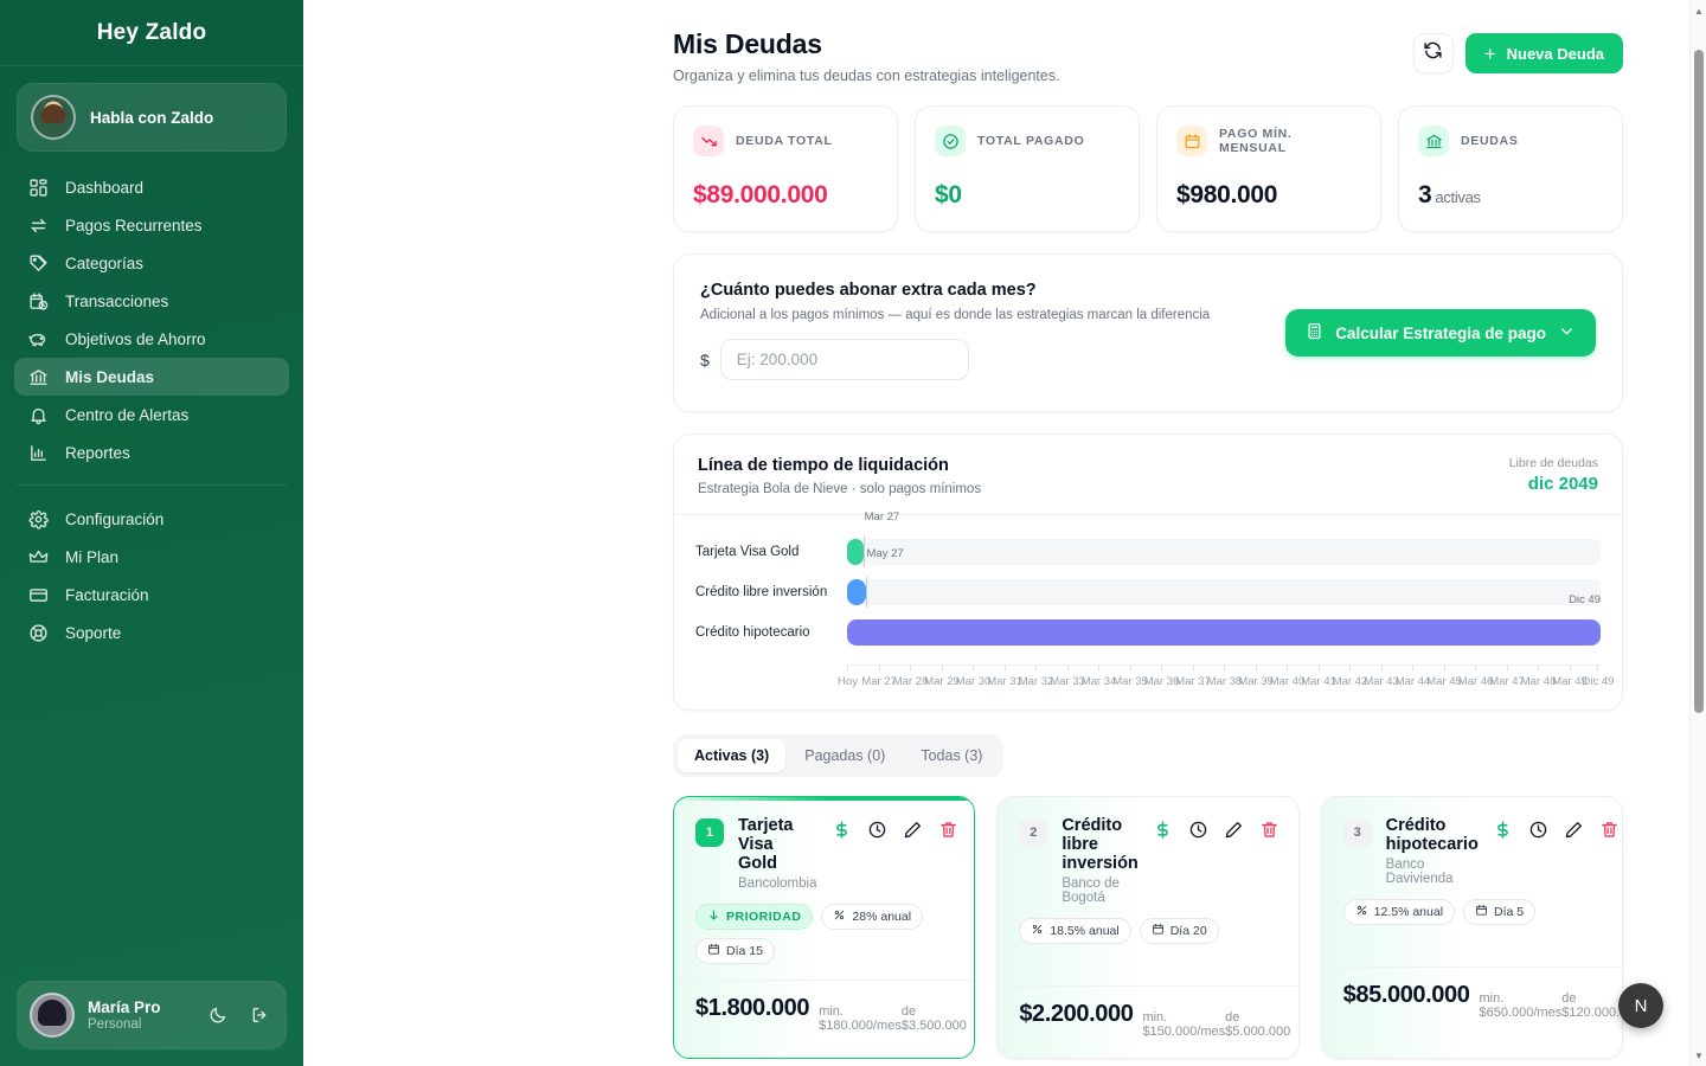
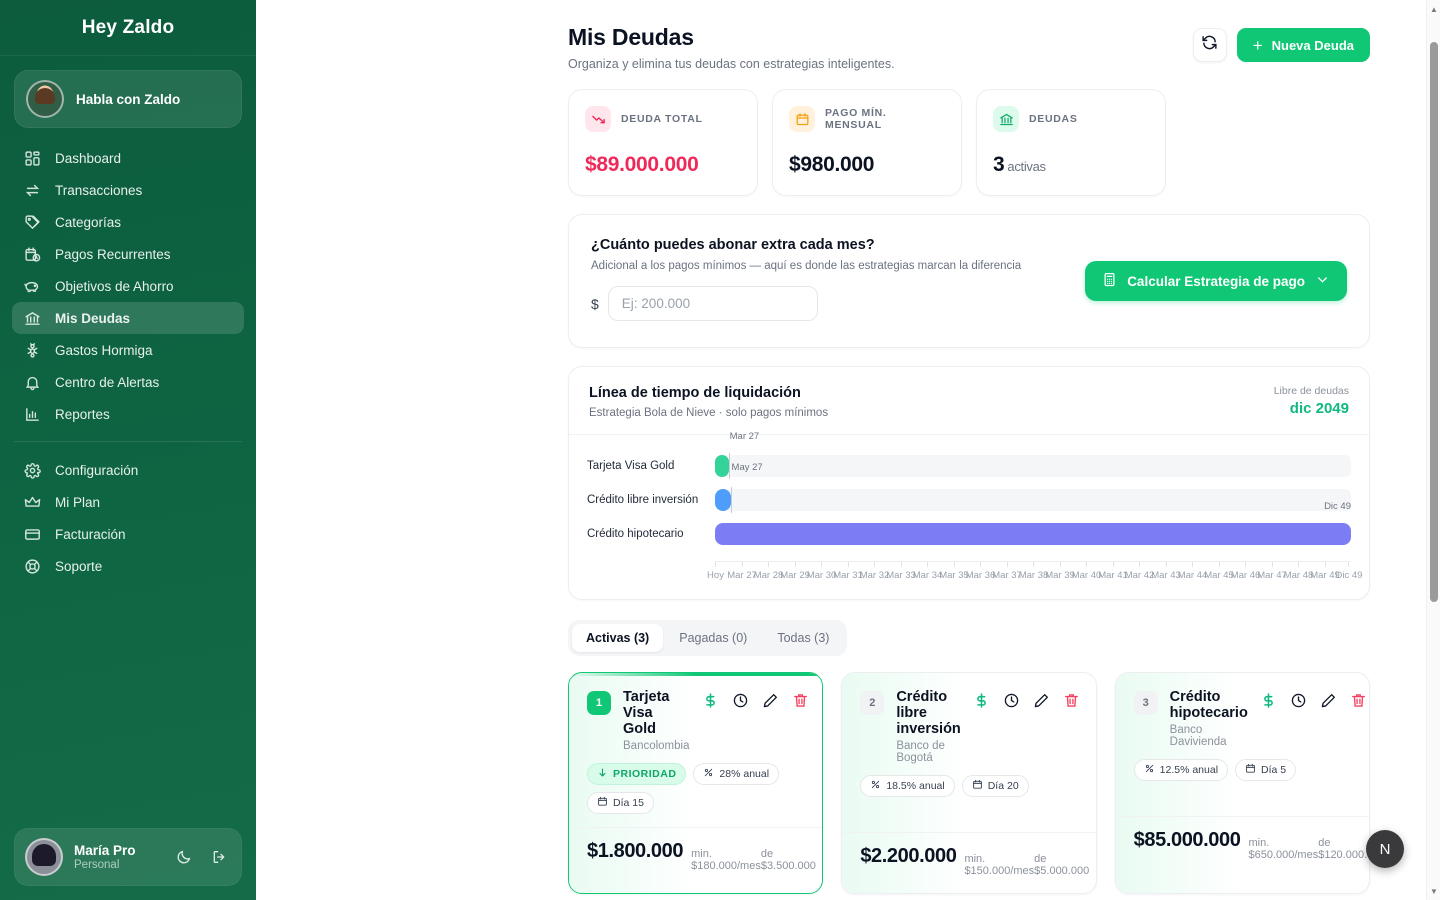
  Hey Zaldo
  Habla con Zaldo
  Dashboard
- Pagos Recurrentes
+ Transacciones
  Categorías
- Transacciones
+ Pagos Recurrentes
  Objetivos de Ahorro
  Mis Deudas
+ Gastos Hormiga
  Centro de Alertas
  Reportes
  Configuración
  Mi Plan
  Facturación
  Soporte
  María Pro
  Personal
  Mis Deudas
  Organiza y elimina tus deudas con estrategias inteligentes.
  +
  Nueva Deuda
  DEUDA TOTAL
  $89.000.000
- TOTAL PAGADO
- $0
  PAGO MÍN. MENSUAL
  $980.000
  DEUDAS
  3 activas
  ¿Cuánto puedes abonar extra cada mes?
  Adicional a los pagos mínimos — aquí es donde las estrategias marcan la diferencia
  $
  Ej: 200.000
  Calcular Estrategia de pago
  Línea de tiempo de liquidación
  Estrategia Bola de Nieve · solo pagos mínimos
  Libre de deudas
  dic 2049
  Tarjeta Visa Gold
  Mar 27
  Crédito libre inversión
  May 27
  Crédito hipotecario
  Dic 49
  Hoy
  Mar 27
  Mar 28
  Mar 29
  Mar 30
  Mar 31
  Mar 32
  Mar 33
  Mar 34
  Mar 35
  Mar 36
  Mar 37
  Mar 38
  Mar 39
  Mar 40
  Mar 41
  Mar 42
  Mar 43
  Mar 44
  Mar 45
  Mar 46
  Mar 47
  Mar 48
  Mar 49
  Dic 49
  Activas (3)
  Pagadas (0)
  Todas (3)
  1
  Tarjeta Visa Gold
  Bancolombia
  PRIORIDAD
  28% anual
  Día 15
  $1.800.000
  min. $180.000/mes
  de $3.500.000
  2
  Crédito libre inversión
  Banco de Bogotá
  18.5% anual
  Día 20
  $2.200.000
  min. $150.000/mes
  de $5.000.000
  3
  Crédito hipotecario
  Banco Davivienda
  12.5% anual
  Día 5
  $85.000.000
  min. $650.000/mes
  de $120.000.
  N
  ▲
  ▼
